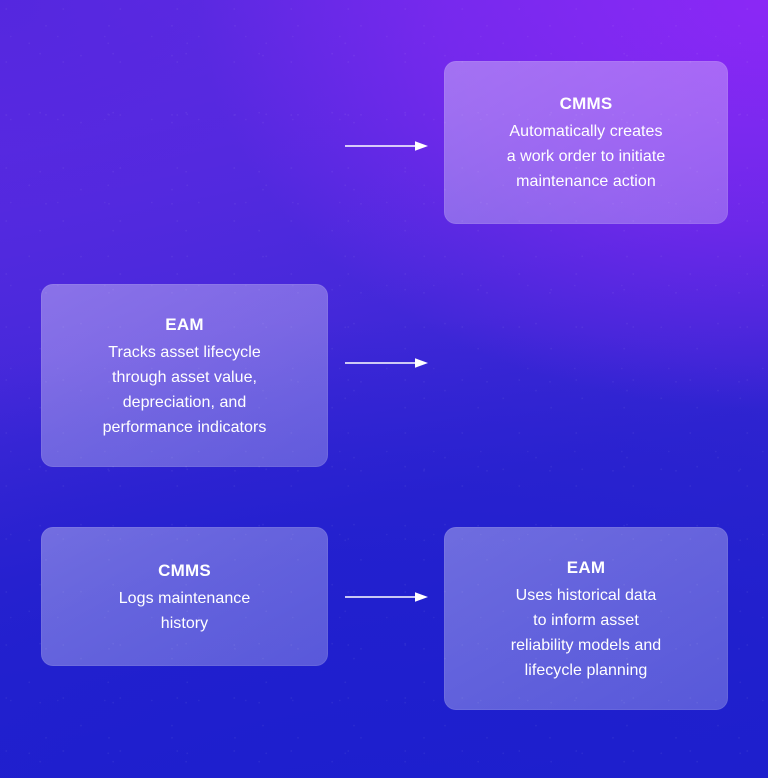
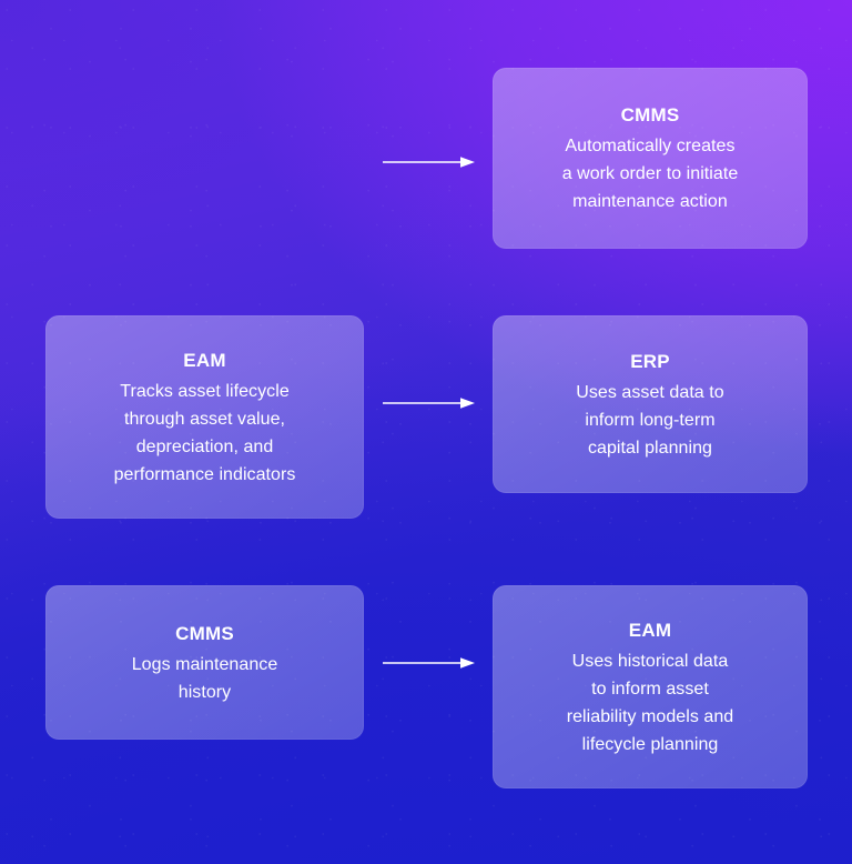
  CMMS
  Automatically creates
  a work order to initiate
  maintenance action
  EAM
  Tracks asset lifecycle
  through asset value,
  depreciation, and
  performance indicators
+ ERP
+ Uses asset data to
+ inform long-term
+ capital planning
  CMMS
  Logs maintenance
  history
  EAM
  Uses historical data
  to inform asset
  reliability models and
  lifecycle planning
